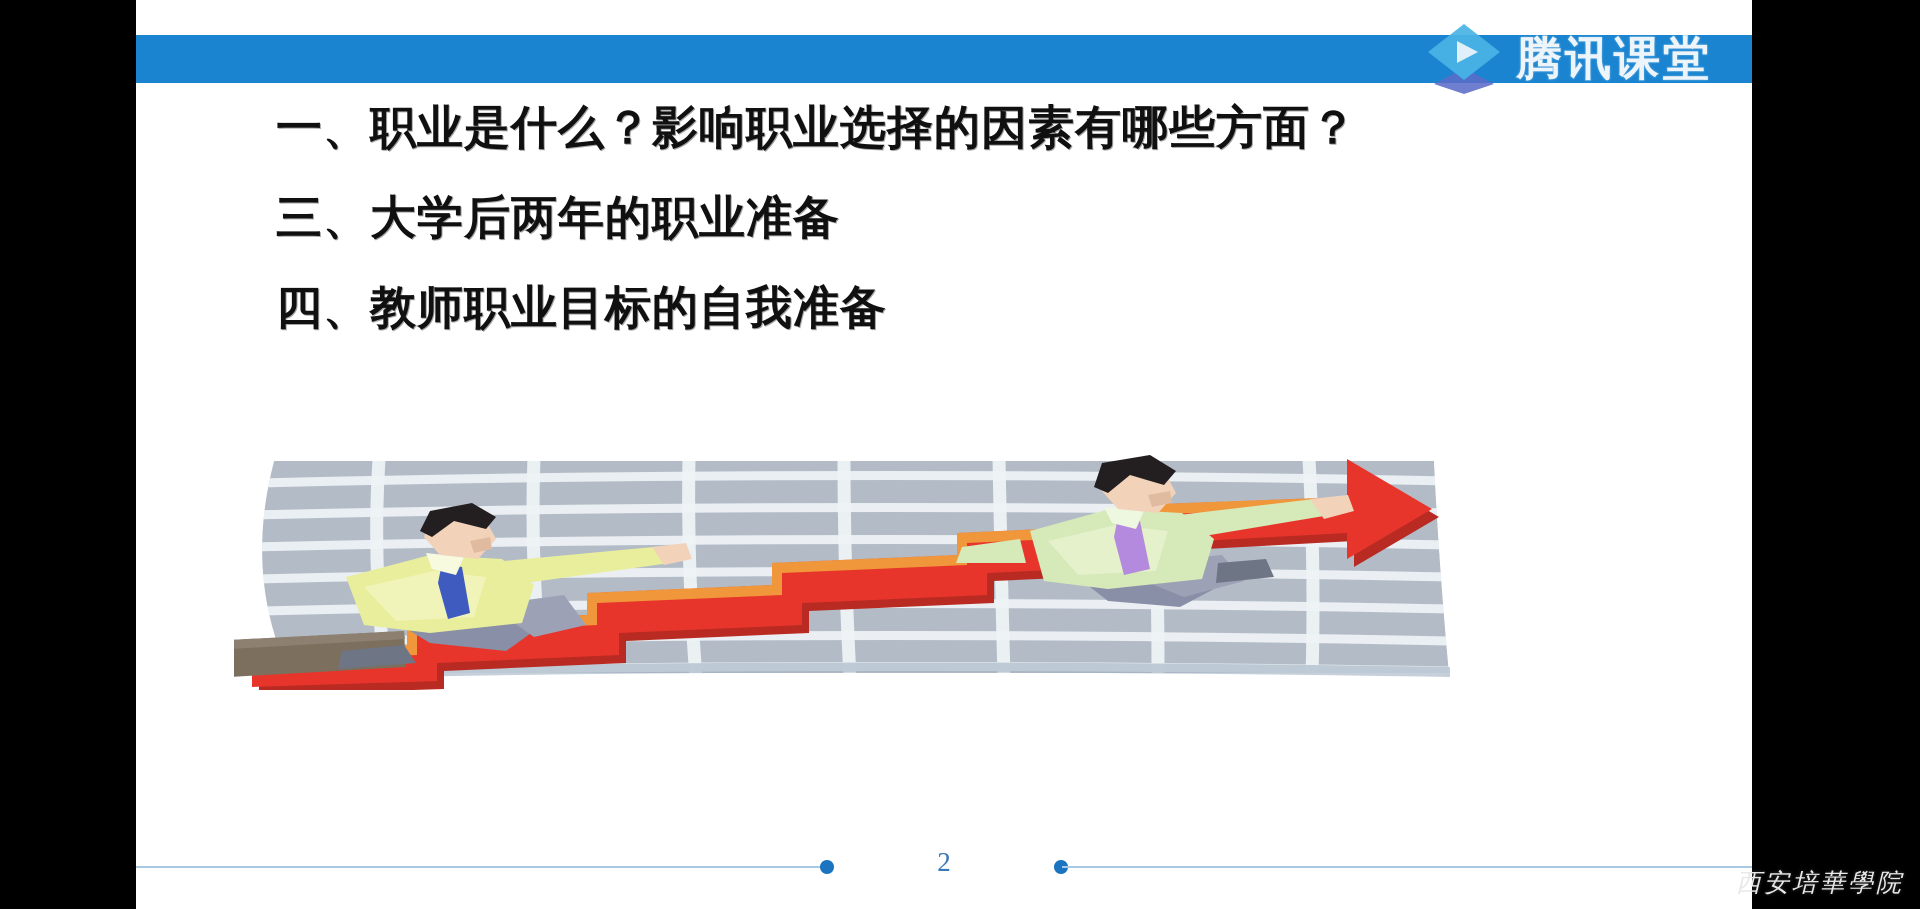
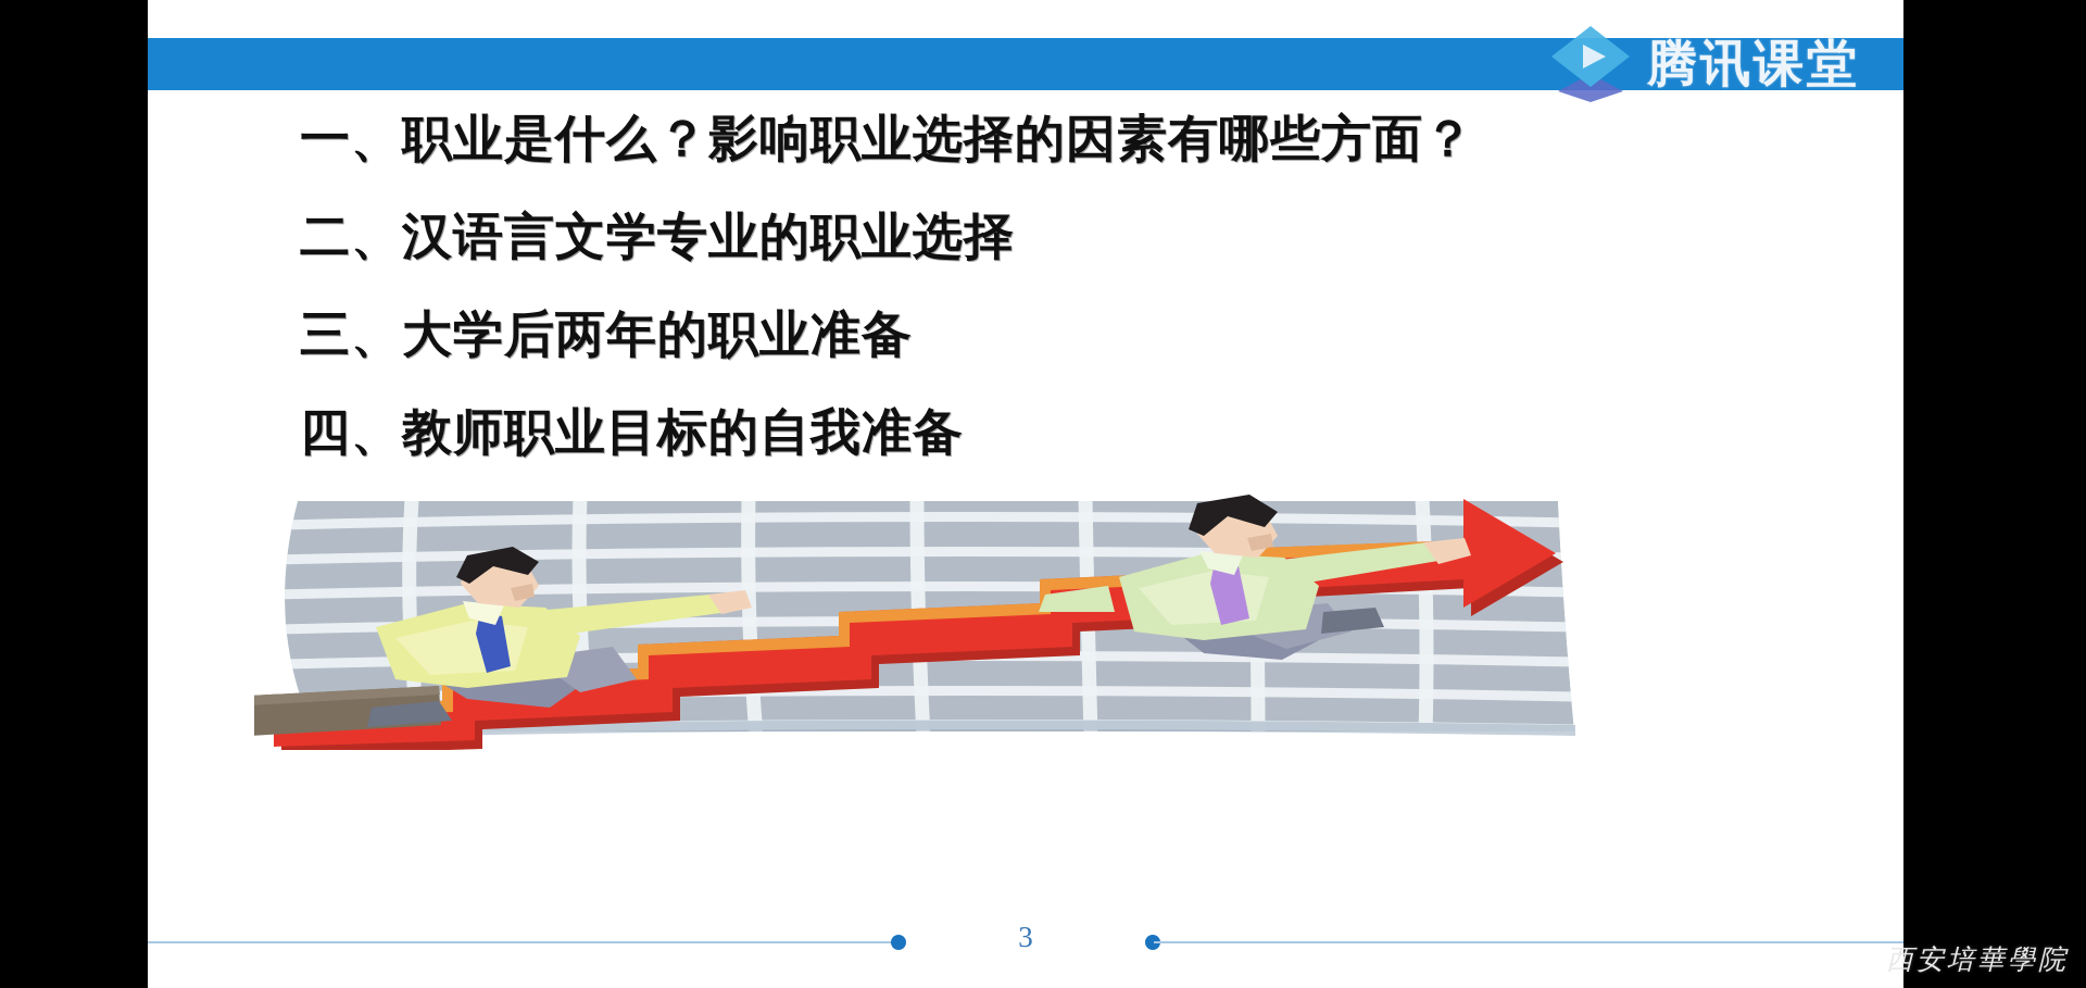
  腾讯课堂
  一、职业是什么？影响职业选择的因素有哪些方面？
+ 二、汉语言文学专业的职业选择
  三、大学后两年的职业准备
  四、教师职业目标的自我准备
- 2
+ 3
  西安培華學院
